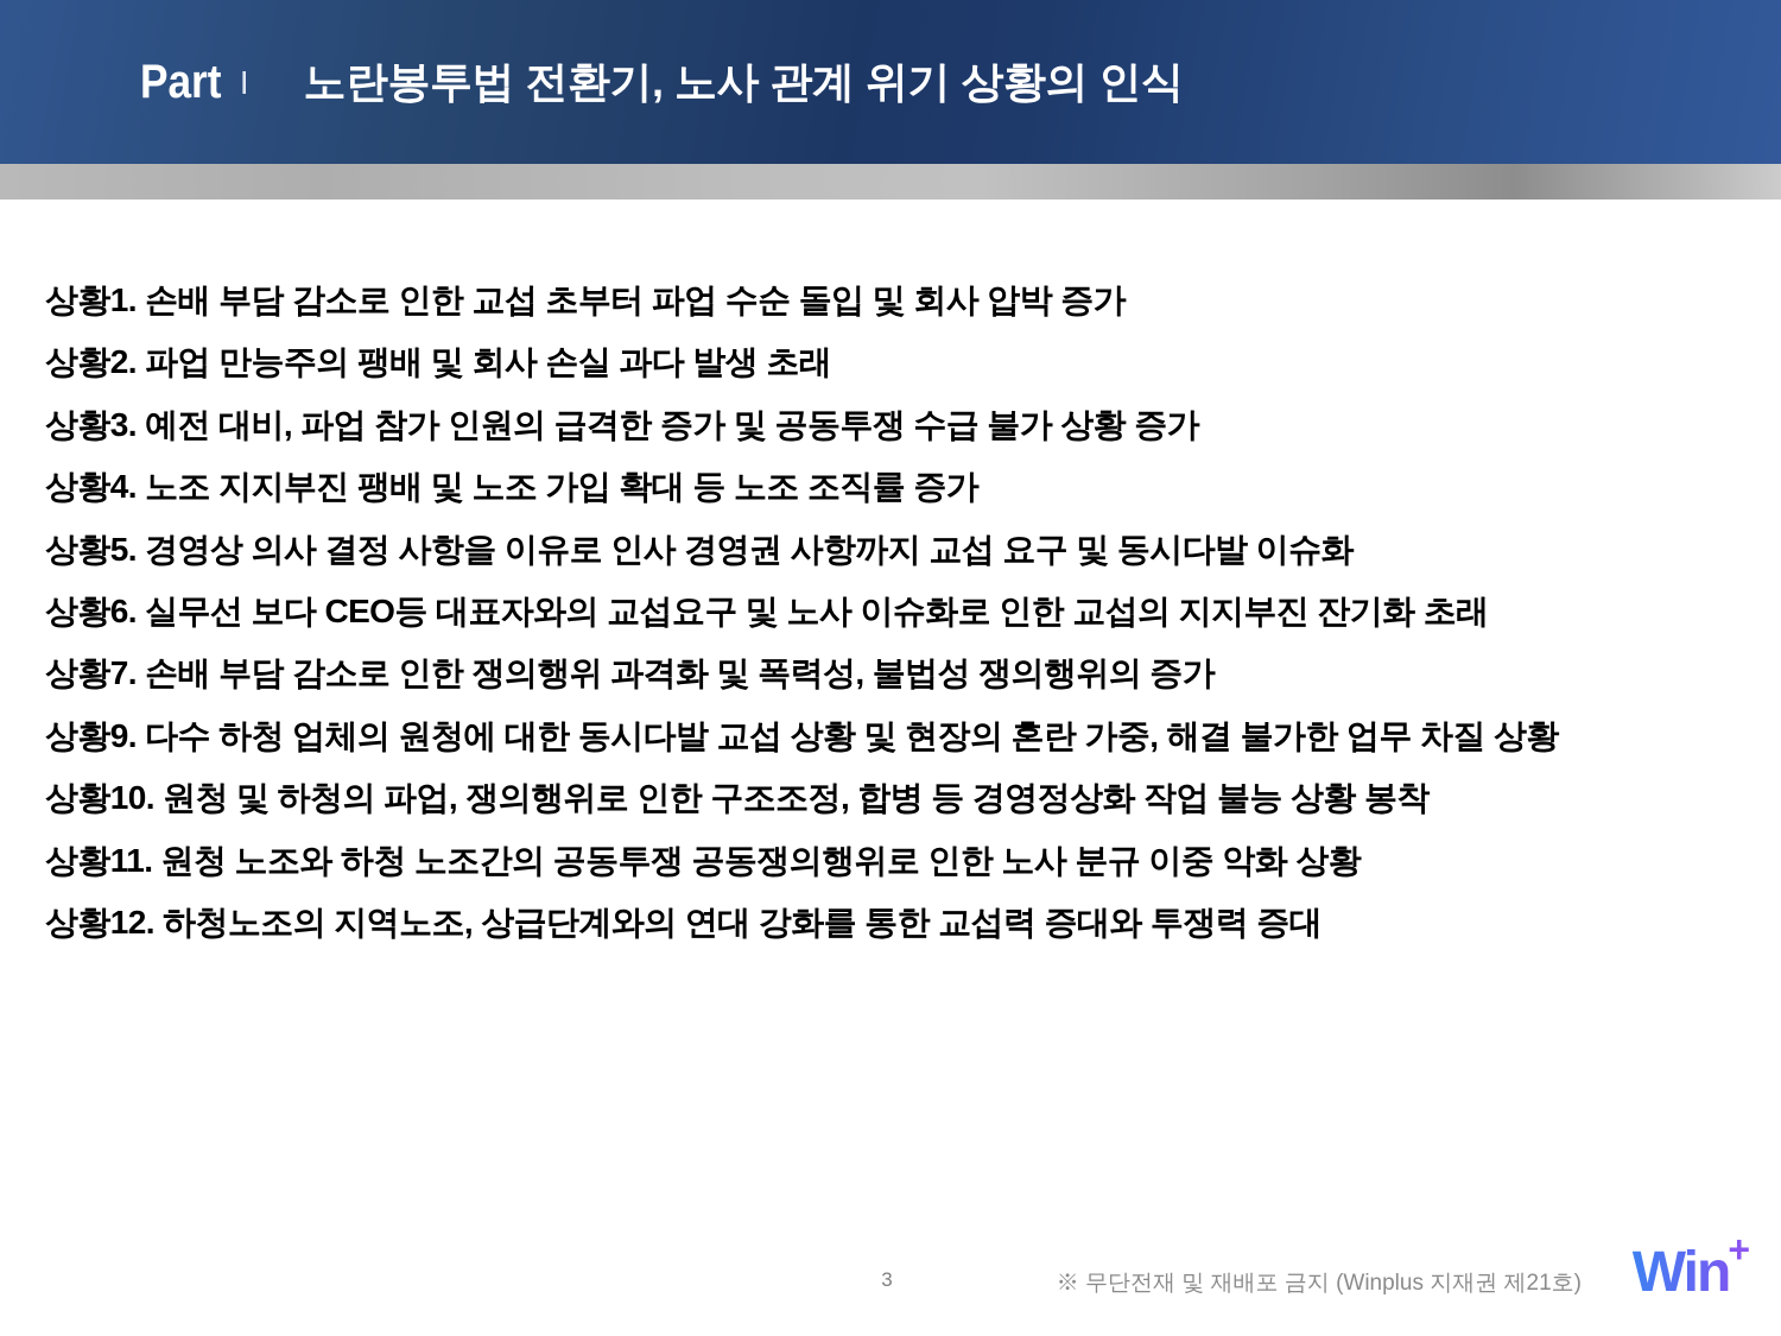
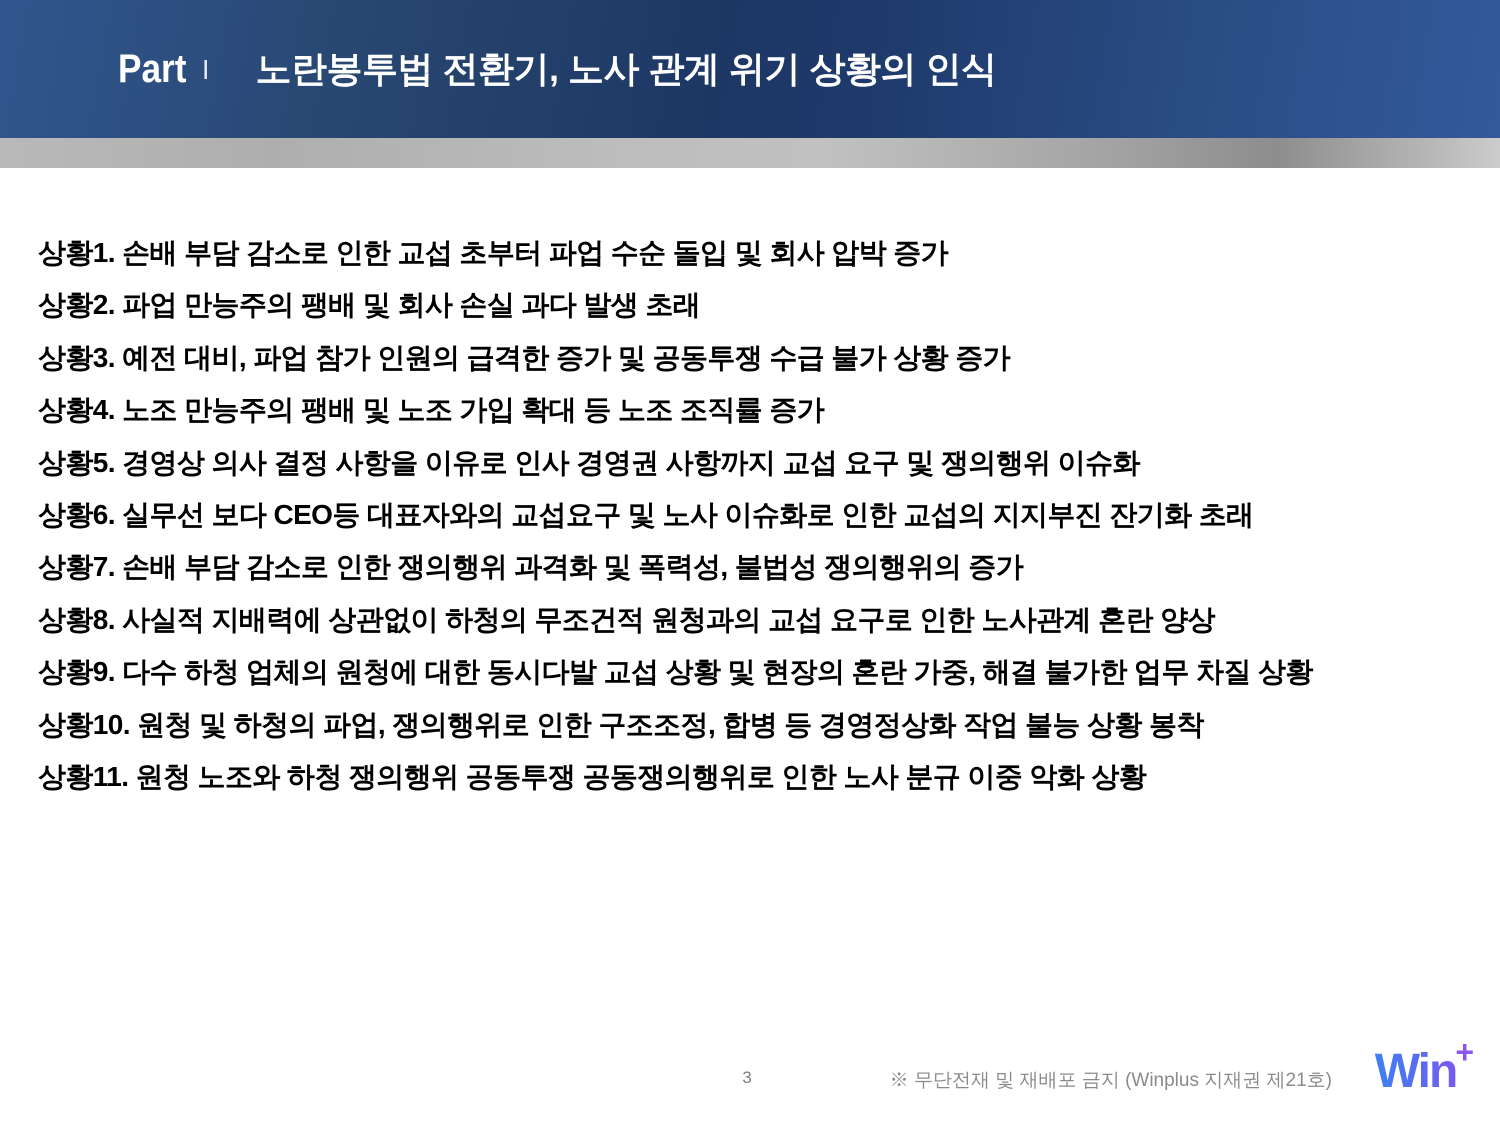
  Part
  Ⅰ
  노란봉투법 전환기, 노사 관계 위기 상황의 인식
  상황1. 손배 부담 감소로 인한 교섭 초부터 파업 수순 돌입 및 회사 압박 증가
  상황2. 파업 만능주의 팽배 및 회사 손실 과다 발생 초래
  상황3. 예전 대비, 파업 참가 인원의 급격한 증가 및 공동투쟁 수급 불가 상황 증가
- 상황4. 노조 지지부진 팽배 및 노조 가입 확대 등 노조 조직률 증가
+ 상황4. 노조 만능주의 팽배 및 노조 가입 확대 등 노조 조직률 증가
- 상황5. 경영상 의사 결정 사항을 이유로 인사 경영권 사항까지 교섭 요구 및 동시다발 이슈화
+ 상황5. 경영상 의사 결정 사항을 이유로 인사 경영권 사항까지 교섭 요구 및 쟁의행위 이슈화
  상황6. 실무선 보다 CEO등 대표자와의 교섭요구 및 노사 이슈화로 인한 교섭의 지지부진 잔기화 초래
  상황7. 손배 부담 감소로 인한 쟁의행위 과격화 및 폭력성, 불법성 쟁의행위의 증가
+ 상황8. 사실적 지배력에 상관없이 하청의 무조건적 원청과의 교섭 요구로 인한 노사관계 혼란 양상
  상황9. 다수 하청 업체의 원청에 대한 동시다발 교섭 상황 및 현장의 혼란 가중, 해결 불가한 업무 차질 상황
  상황10. 원청 및 하청의 파업, 쟁의행위로 인한 구조조정, 합병 등 경영정상화 작업 불능 상황 봉착
- 상황11. 원청 노조와 하청 노조간의 공동투쟁 공동쟁의행위로 인한 노사 분규 이중 악화 상황
+ 상황11. 원청 노조와 하청 쟁의행위 공동투쟁 공동쟁의행위로 인한 노사 분규 이중 악화 상황
- 상황12. 하청노조의 지역노조, 상급단계와의 연대 강화를 통한 교섭력 증대와 투쟁력 증대
  3
  ※ 무단전재 및 재배포 금지 (Winplus 지재권 제21호)
  Win
  +
